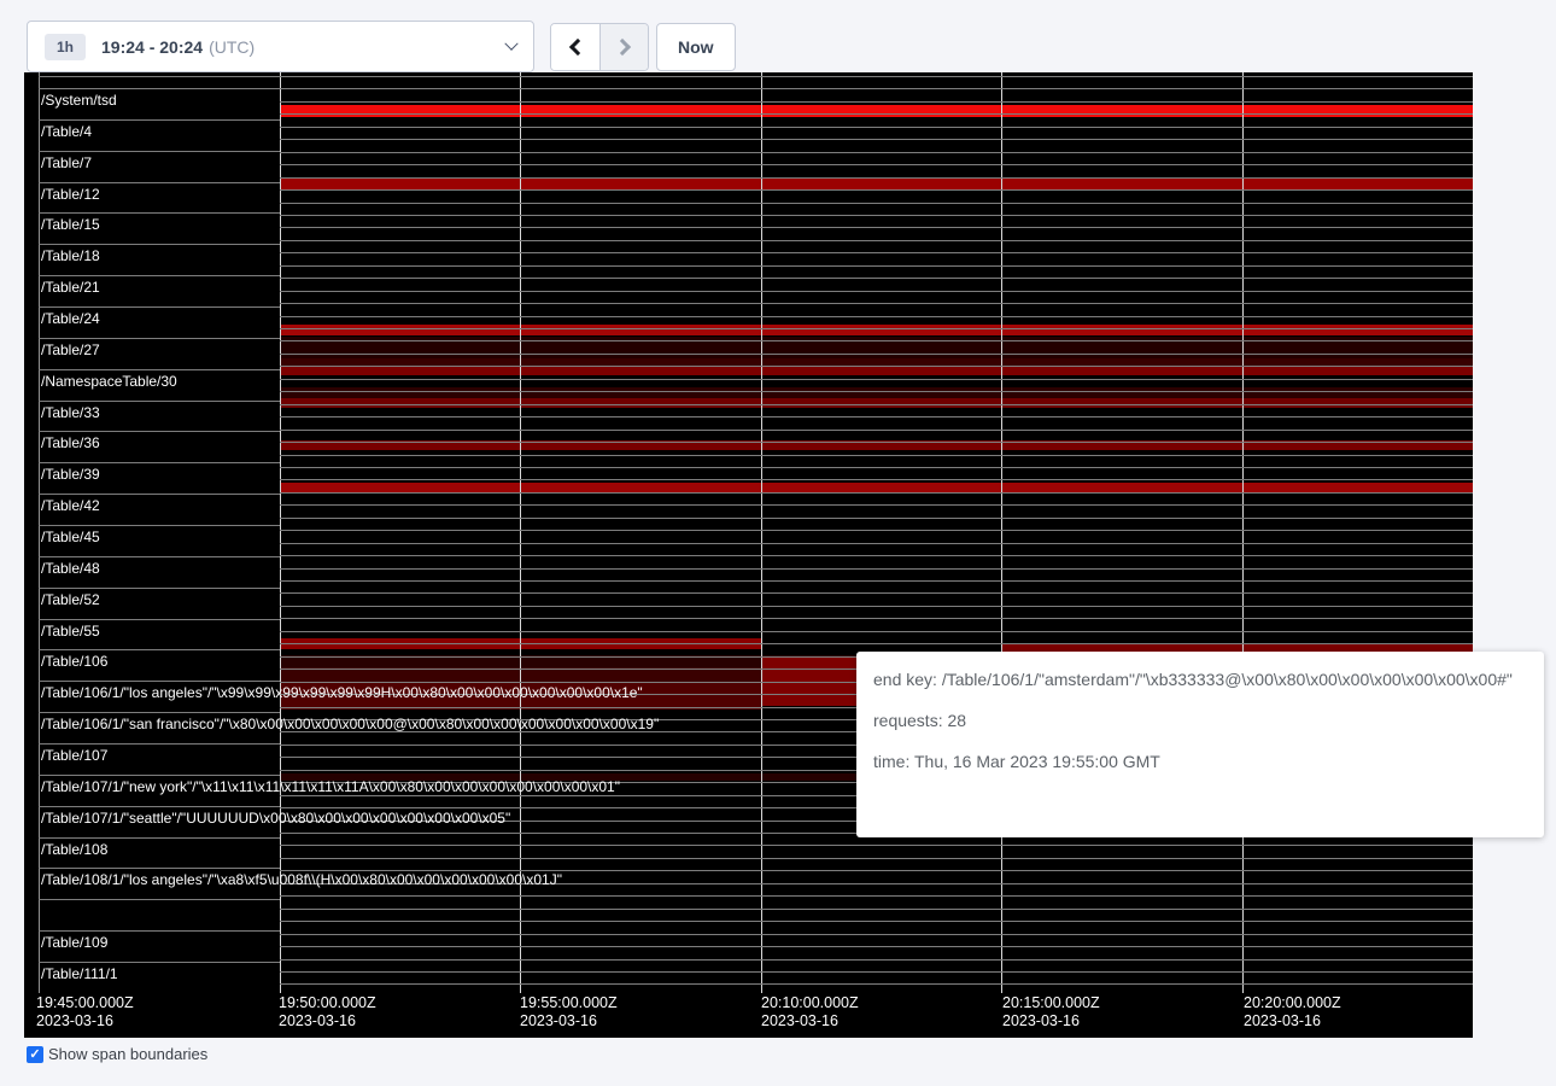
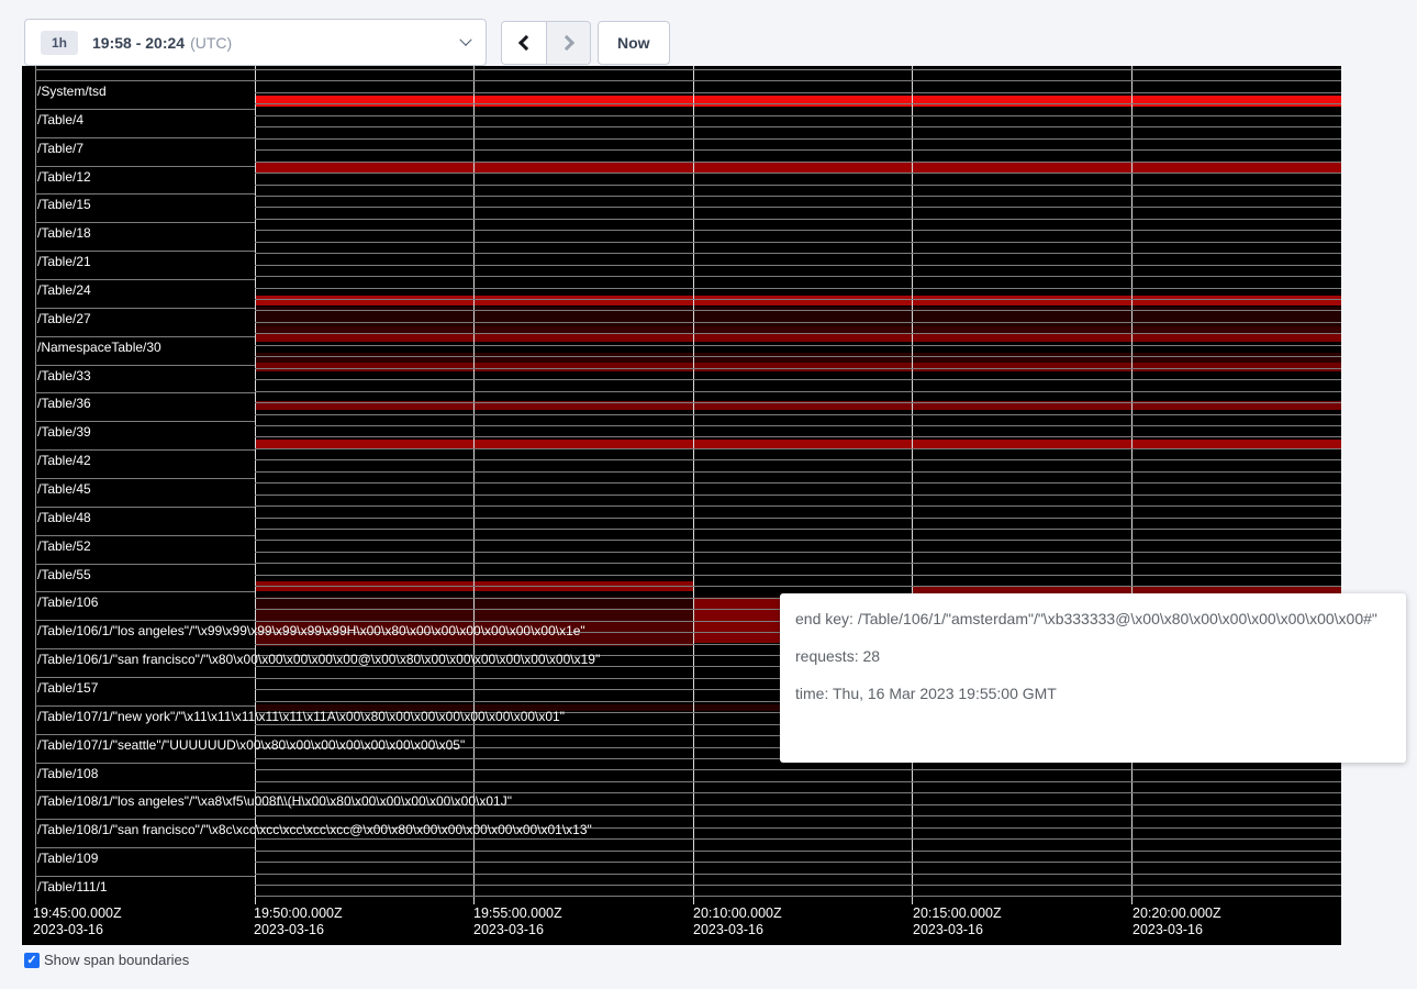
  1h
- 19:24 - 20:24
+ 19:58 - 20:24
  (UTC)
  Now
  /System/tsd
  /Table/4
  /Table/7
  /Table/12
  /Table/15
  /Table/18
  /Table/21
  /Table/24
  /Table/27
  /NamespaceTable/30
  /Table/33
  /Table/36
  /Table/39
  /Table/42
  /Table/45
  /Table/48
  /Table/52
  /Table/55
  /Table/106
  /Table/106/1/"los angeles"/"\x99\x99\x99\x99\x99\x99H\x00\x80\x00\x00\x00\x00\x00\x00\x1e"
  /Table/106/1/"san francisco"/"\x80\x00\x00\x00\x00\x00@\x00\x80\x00\x00\x00\x00\x00\x00\x19"
- /Table/107
+ /Table/157
  /Table/107/1/"new york"/"\x11\x11\x11\x11\x11\x11A\x00\x80\x00\x00\x00\x00\x00\x00\x01"
  /Table/107/1/"seattle"/"UUUUUUD\x00\x80\x00\x00\x00\x00\x00\x00\x05"
  /Table/108
  /Table/108/1/"los angeles"/"\xa8\xf5\u008f\\(H\x00\x80\x00\x00\x00\x00\x00\x01J"
+ /Table/108/1/"san francisco"/"\x8c\xcc\xcc\xcc\xcc\xcc@\x00\x80\x00\x00\x00\x00\x00\x01\x13"
  /Table/109
  /Table/111/1
  19:45:00.000Z
  2023-03-16
  19:50:00.000Z
  2023-03-16
  19:55:00.000Z
  2023-03-16
  20:10:00.000Z
  2023-03-16
  20:15:00.000Z
  2023-03-16
  20:20:00.000Z
  2023-03-16
  end key: /Table/106/1/"amsterdam"/"\xb333333@\x00\x80\x00\x00\x00\x00\x00\x00#"
  requests: 28
  time: Thu, 16 Mar 2023 19:55:00 GMT
  ✓
  Show span boundaries
